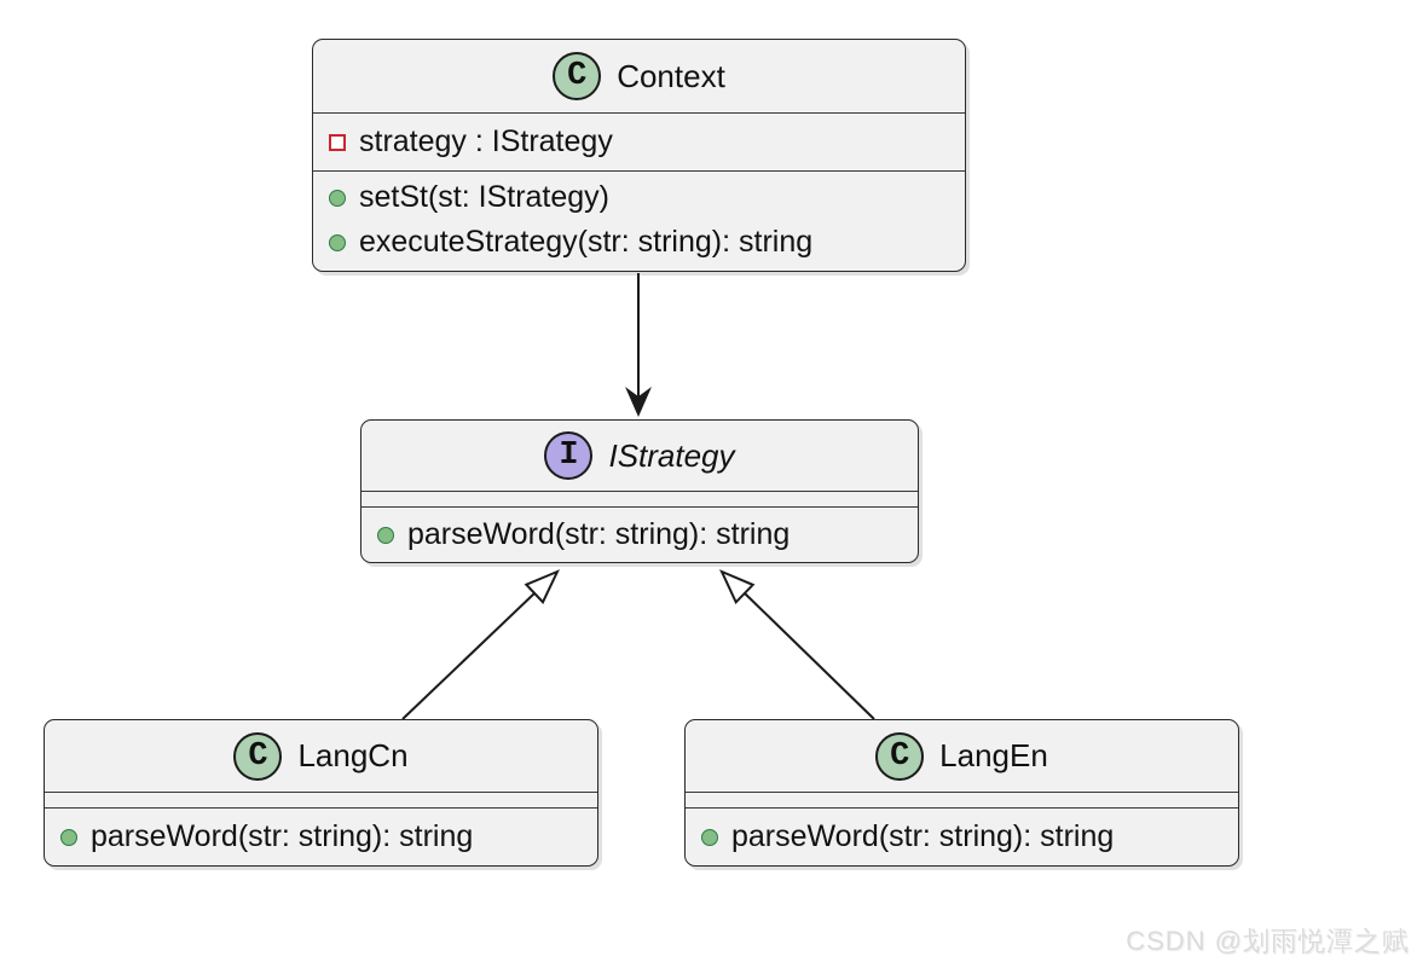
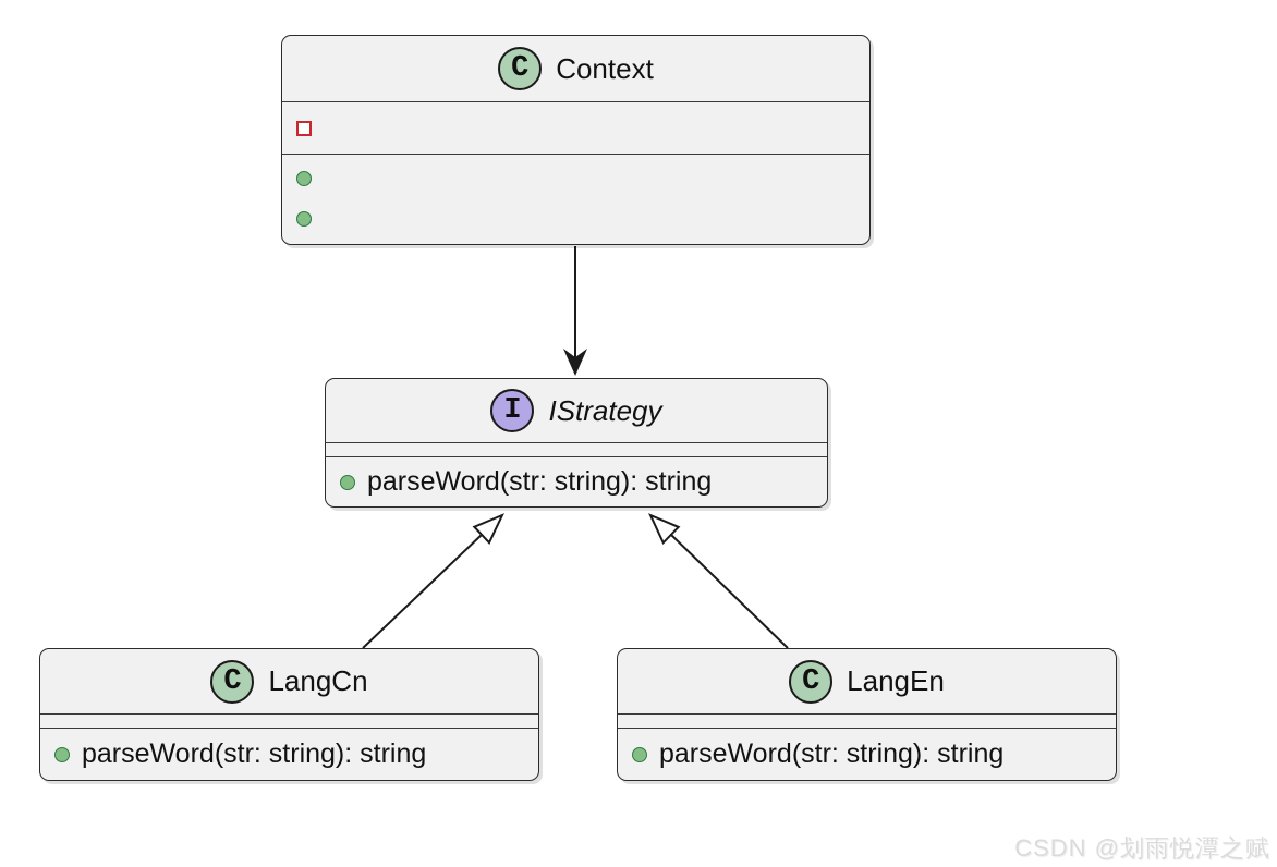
  C
  Context
- strategy : IStrategy
- setSt(st: IStrategy)
- executeStrategy(str: string): string
  I
  IStrategy
  parseWord(str: string): string
  C
  LangCn
  parseWord(str: string): string
  C
  LangEn
  parseWord(str: string): string
  CSDN @划雨悦潭之赋
